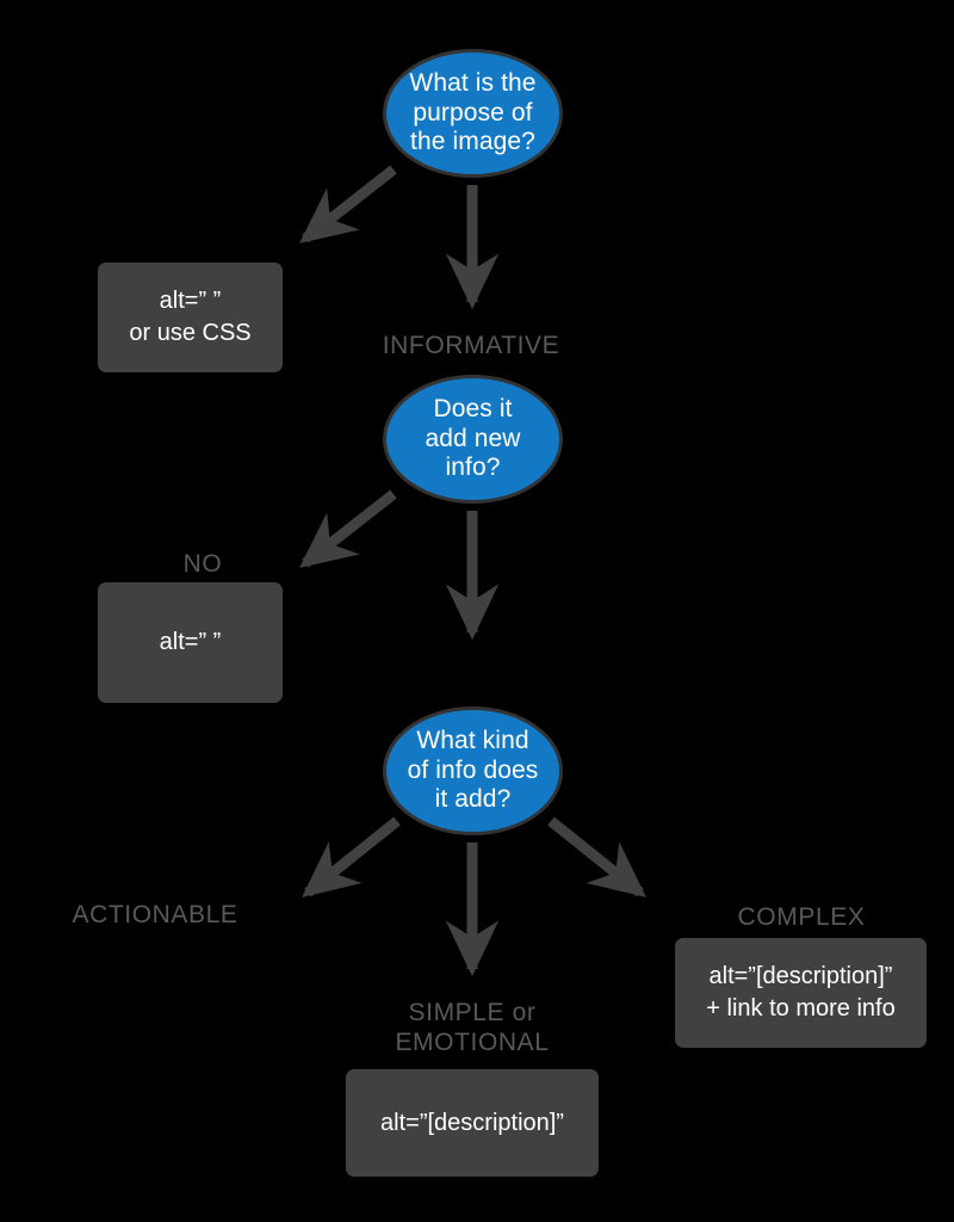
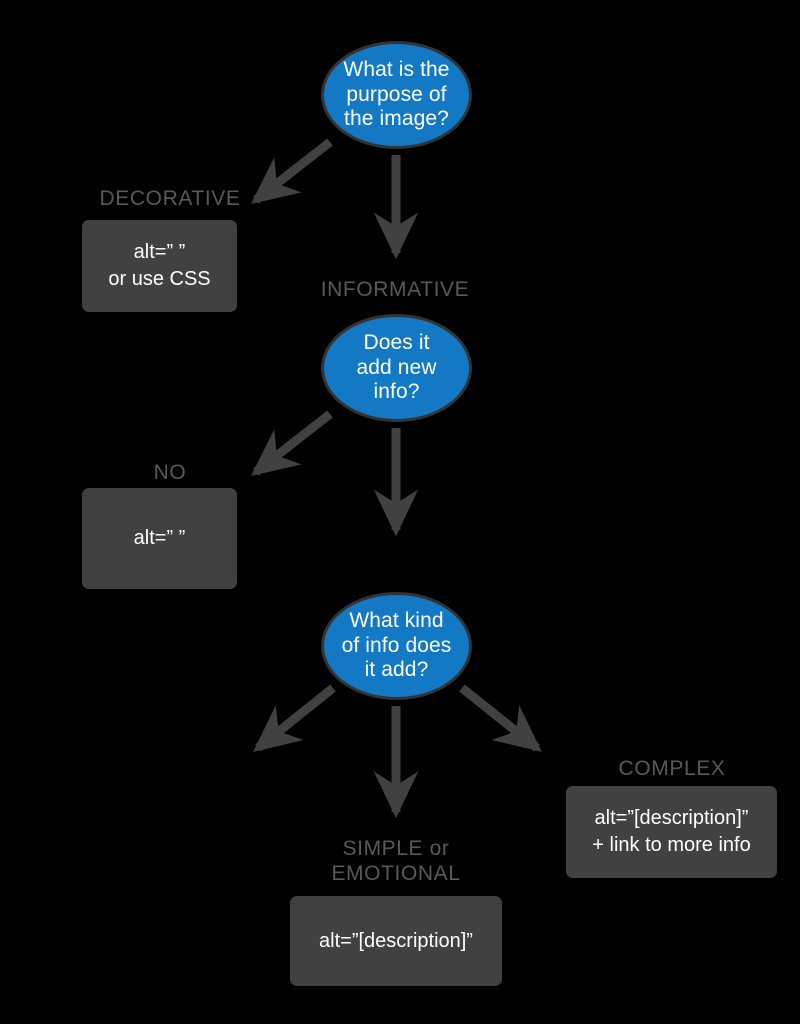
  What is the
  purpose of
  the image?
  Does it
  add new
  info?
  What kind
  of info does
  it add?
+ DECORATIVE
  INFORMATIVE
  NO
- ACTIONABLE
  SIMPLE or
  EMOTIONAL
  COMPLEX
  alt=” ”
  or use CSS
  alt=” ”
  alt=”[description]”
  alt=”[description]”
  + link to more info
